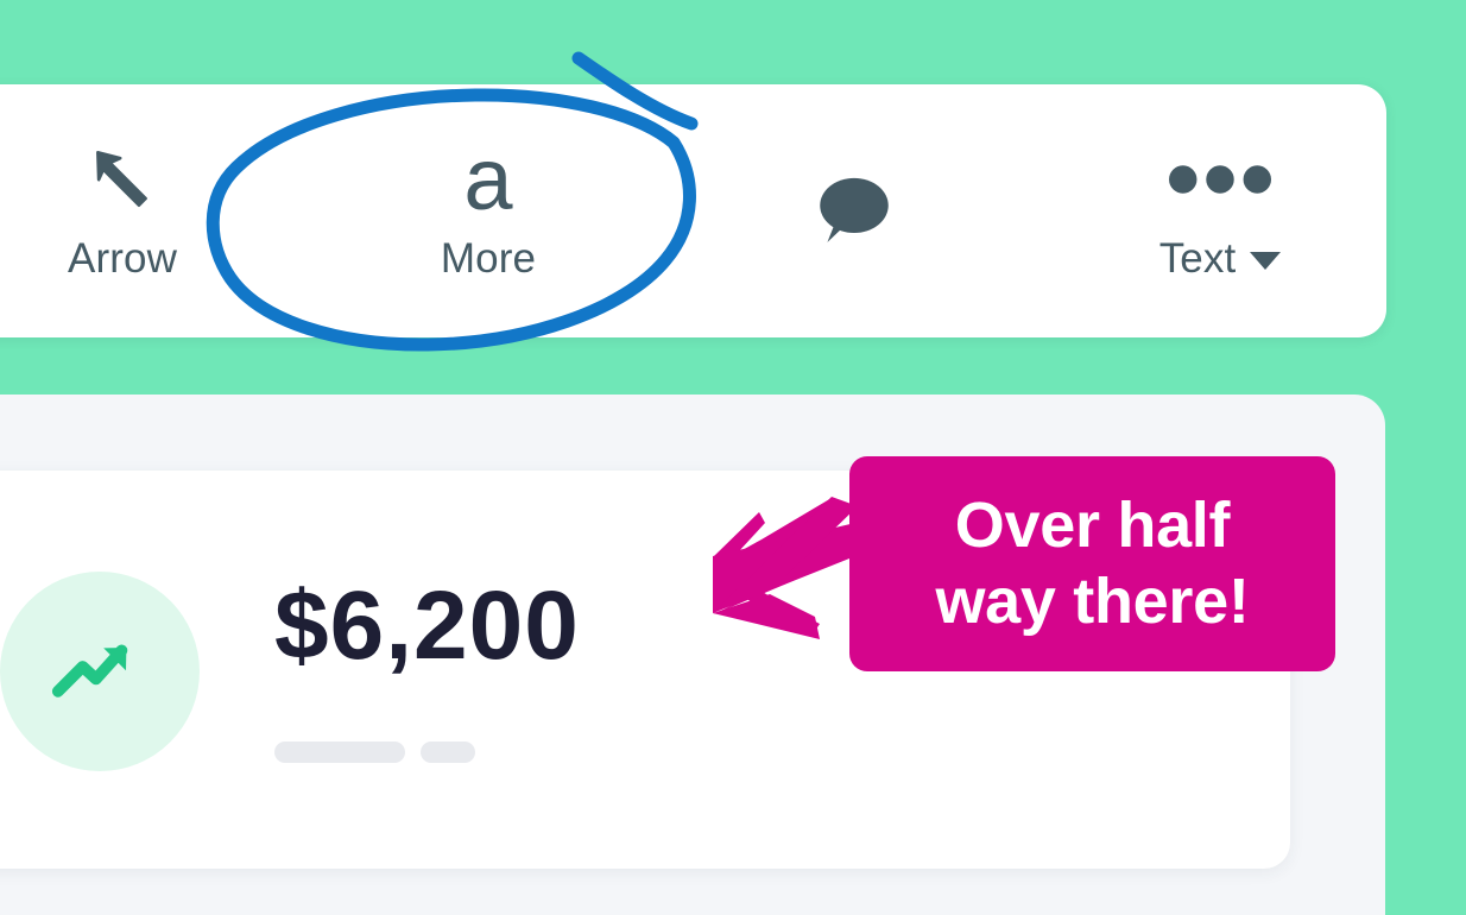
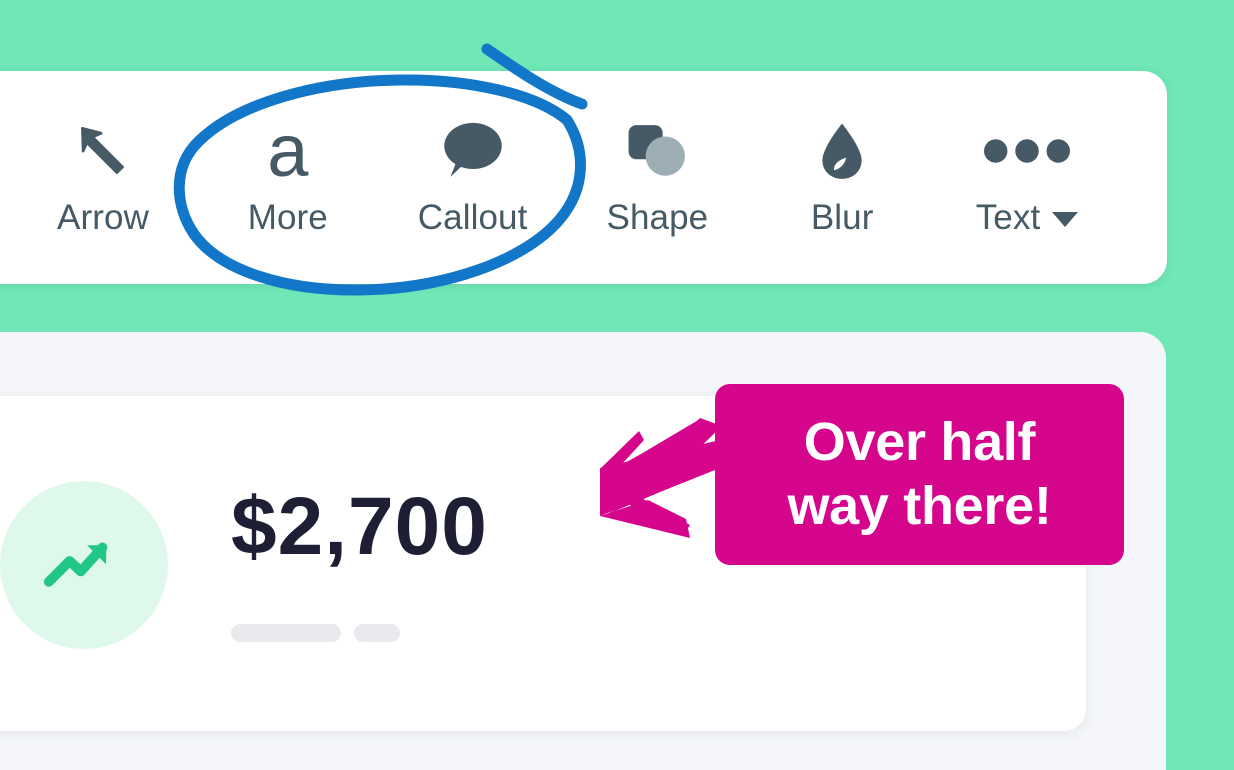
- $6,200
+ $2,700
  Over half
  way there!
  Arrow
  a
  More
+ Callout
+ Shape
+ Blur
  Text
